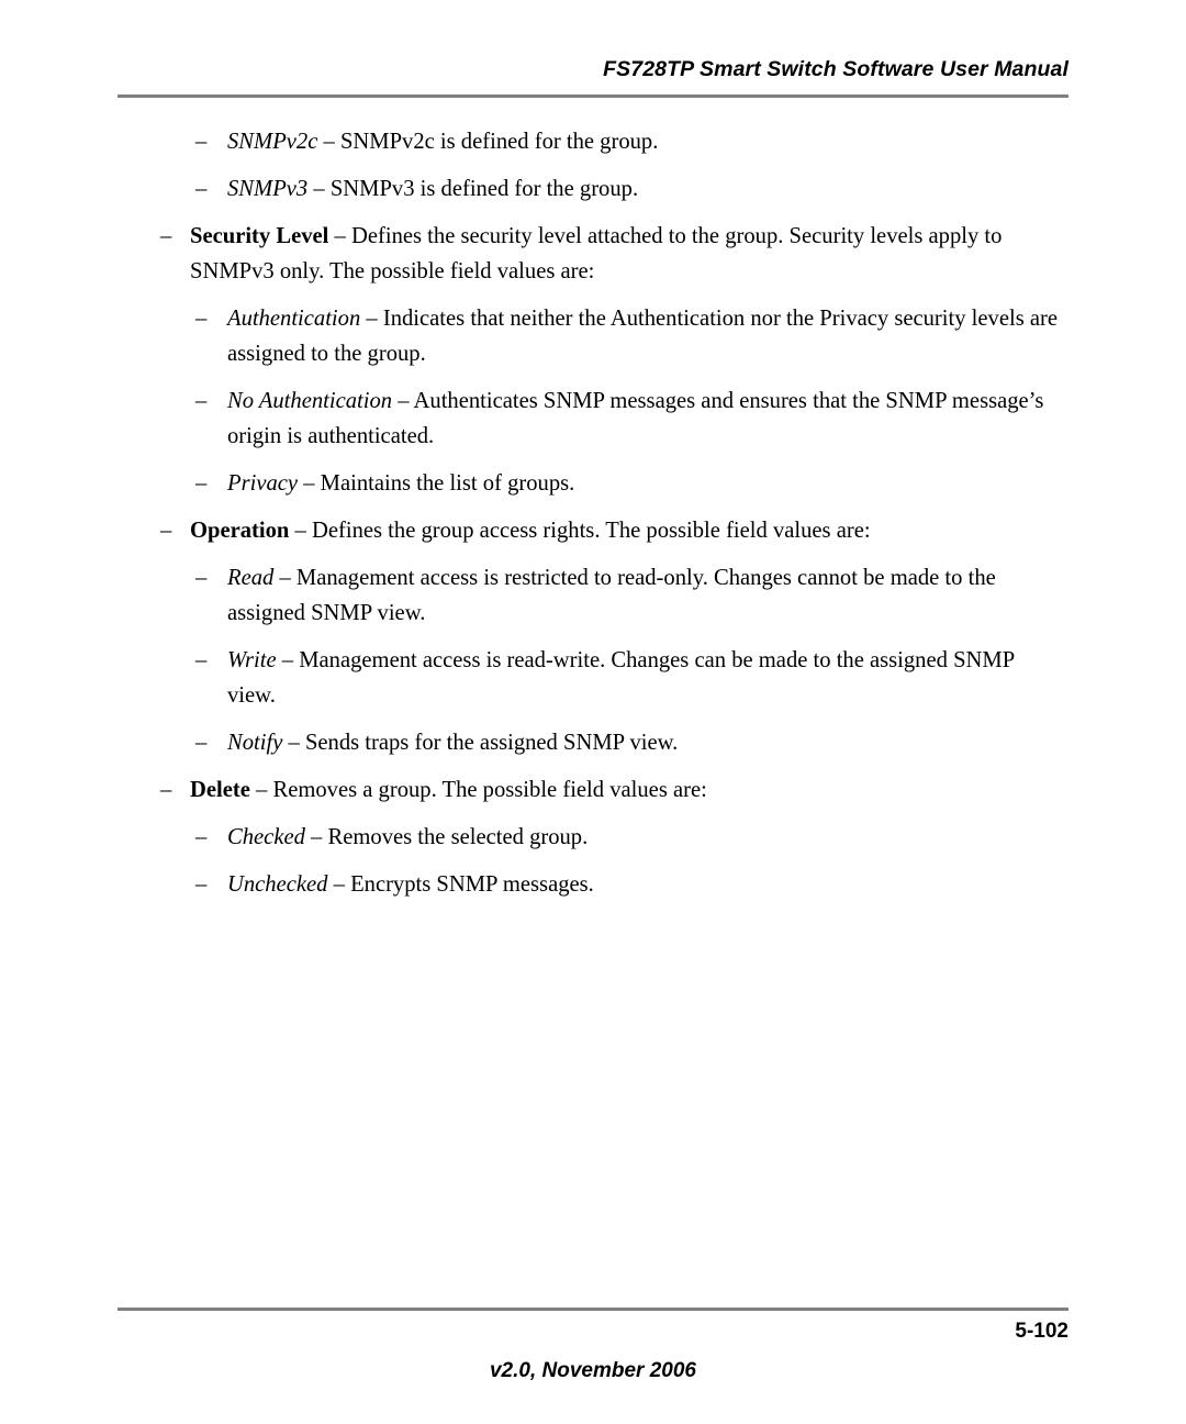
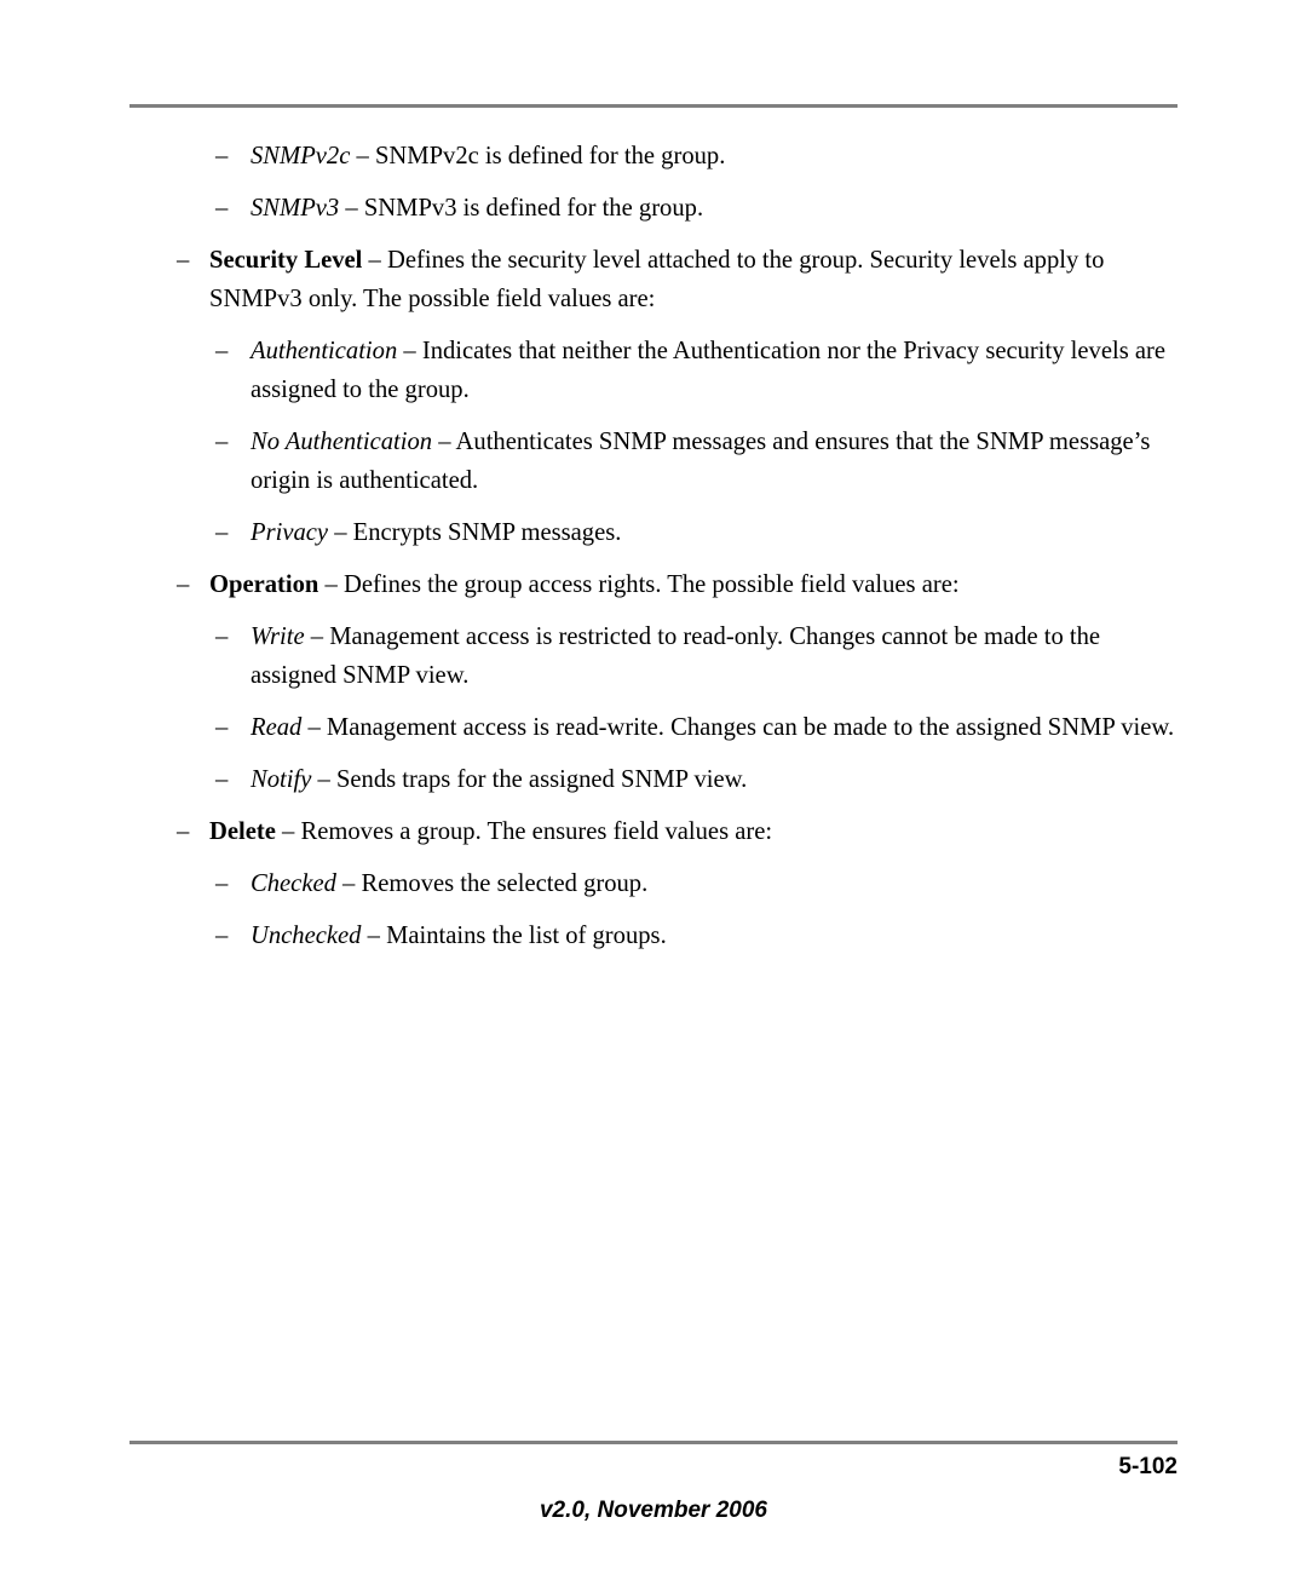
- FS728TP Smart Switch Software User Manual
  –
  SNMPv2c – SNMPv2c is defined for the group.
  –
  SNMPv3 – SNMPv3 is defined for the group.
  –
  Security Level – Defines the security level attached to the group. Security levels apply to SNMPv3 only. The possible field values are:
  –
  Authentication – Indicates that neither the Authentication nor the Privacy security levels are assigned to the group.
  –
  No Authentication – Authenticates SNMP messages and ensures that the SNMP message’s origin is authenticated.
  –
- Privacy – Maintains the list of groups.
+ Privacy – Encrypts SNMP messages.
  –
  Operation – Defines the group access rights. The possible field values are:
  –
- Read – Management access is restricted to read-only. Changes cannot be made to the assigned SNMP view.
+ Write – Management access is restricted to read-only. Changes cannot be made to the assigned SNMP view.
  –
- Write – Management access is read-write. Changes can be made to the assigned SNMP view.
+ Read – Management access is read-write. Changes can be made to the assigned SNMP view.
  –
  Notify – Sends traps for the assigned SNMP view.
  –
- Delete – Removes a group. The possible field values are:
+ Delete – Removes a group. The ensures field values are:
  –
  Checked – Removes the selected group.
  –
- Unchecked – Encrypts SNMP messages.
+ Unchecked – Maintains the list of groups.
  5-102
  v2.0, November 2006
